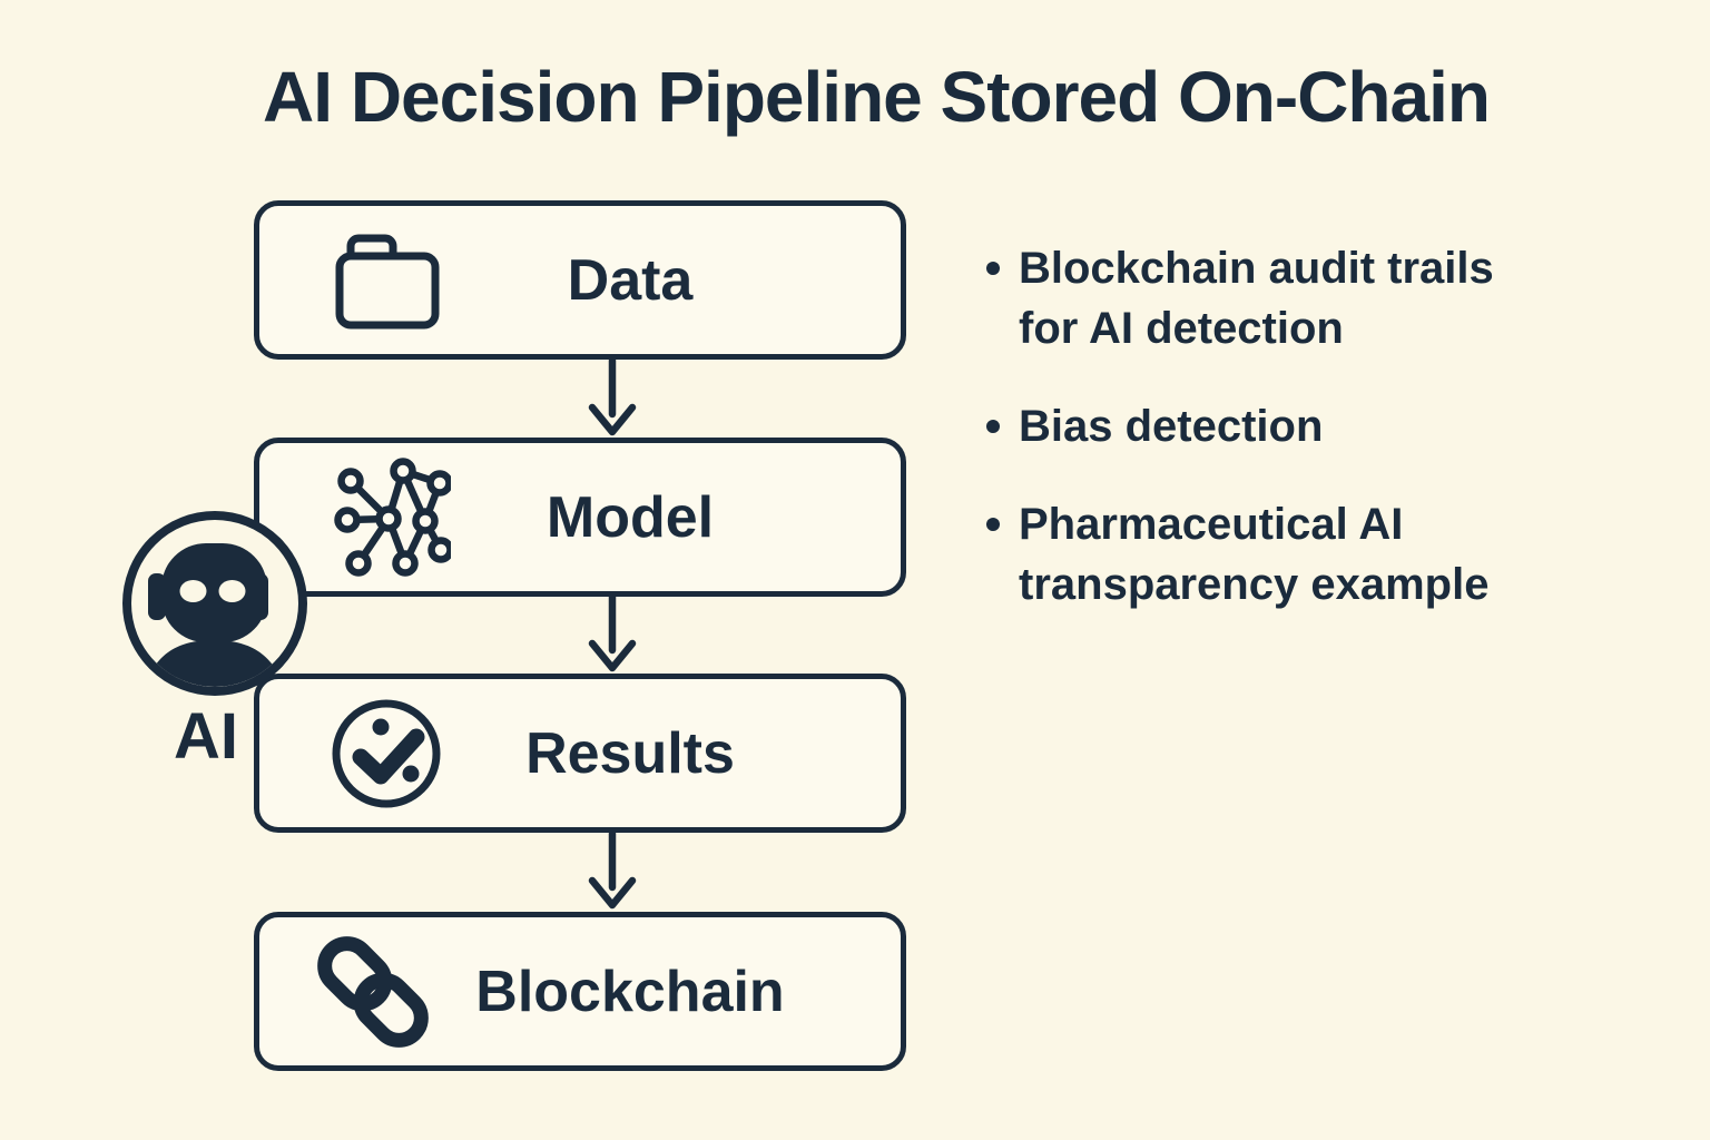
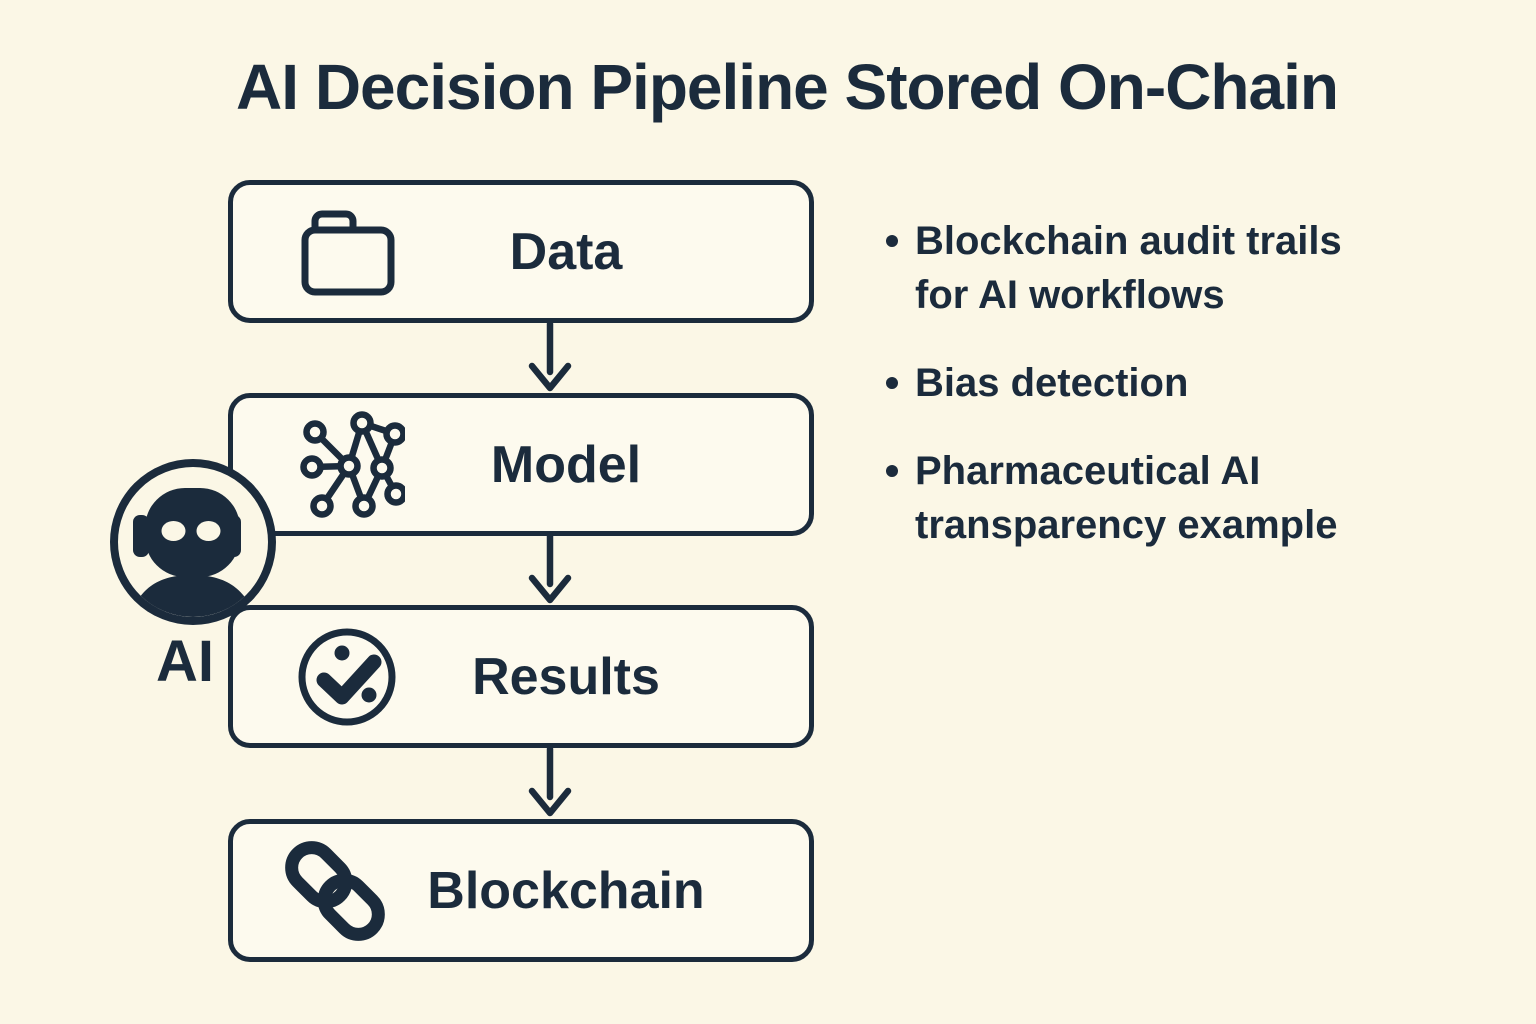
  AI Decision Pipeline Stored On-Chain
  Data
  Model
  Results
  Blockchain
  AI
- Blockchain audit trails for AI detection
+ Blockchain audit trails for AI workflows
  Bias detection
  Pharmaceutical AI transparency example
